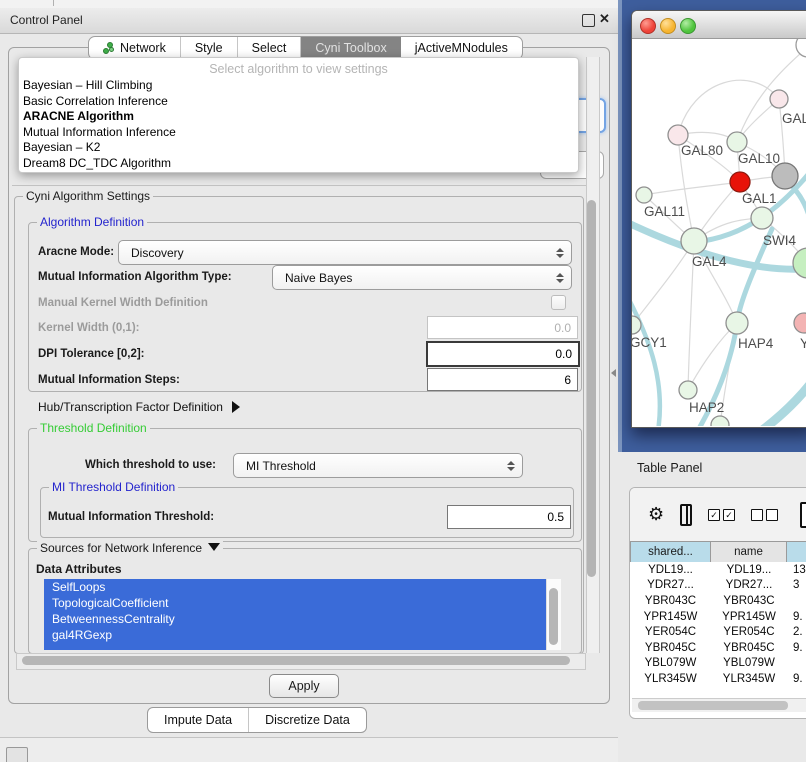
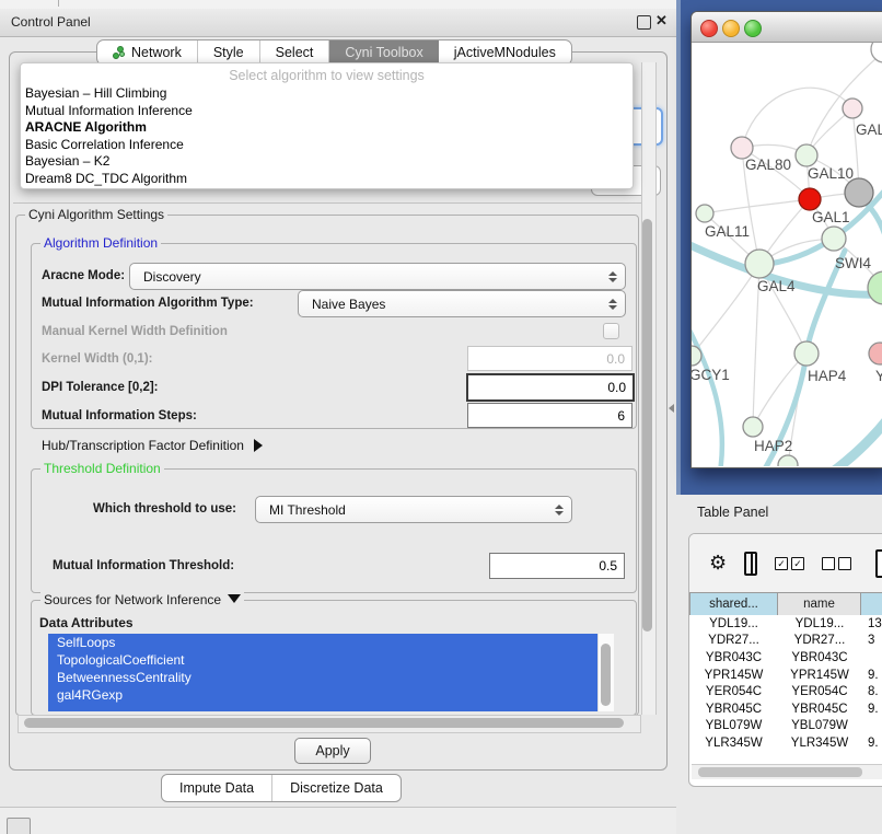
  Control Panel
  ✕
  Network
  Style
  Select
  Cyni Toolbox
  jActiveMNodules
  Cyni Algorithm Settings
  Algorithm Definition
  Aracne Mode:
  Discovery
  Mutual Information Algorithm Type:
  Naive Bayes
  Manual Kernel Width Definition
  Kernel Width (0,1):
  0.0
  DPI Tolerance [0,2]:
  0.0
  Mutual Information Steps:
  6
  Hub/Transcription Factor Definition
  Threshold Definition
  Which threshold to use:
  MI Threshold
- MI Threshold Definition
  Mutual Information Threshold:
  0.5
  Sources for Network Inference
  Data Attributes
  SelfLoops
  TopologicalCoefficient
  BetweennessCentrality
  gal4RGexp
  Apply
  Impute Data
  Discretize Data
  GAL
  GAL80
  GAL10
  GAL1
  GAL11
  GAL4
  SWI4
  GCY1
  HAP4
  Y
  HAP2
  Table Panel
  ⚙
  ✓
  ✓
  shared...
  name
  YDL19...
  YDL19...
  13
  YDR27...
  YDR27...
  3
  YBR043C
  YBR043C
  YPR145W
  YPR145W
  9.
  YER054C
  YER054C
- 2.
+ 8.
  YBR045C
  YBR045C
  9.
  YBL079W
  YBL079W
  YLR345W
  YLR345W
  9.
  Select algorithm to view settings
  Bayesian – Hill Climbing
- Basic Correlation Inference
+ Mutual Information Inference
  ARACNE Algorithm
- Mutual Information Inference
+ Basic Correlation Inference
  Bayesian – K2
  Dream8 DC_TDC Algorithm
